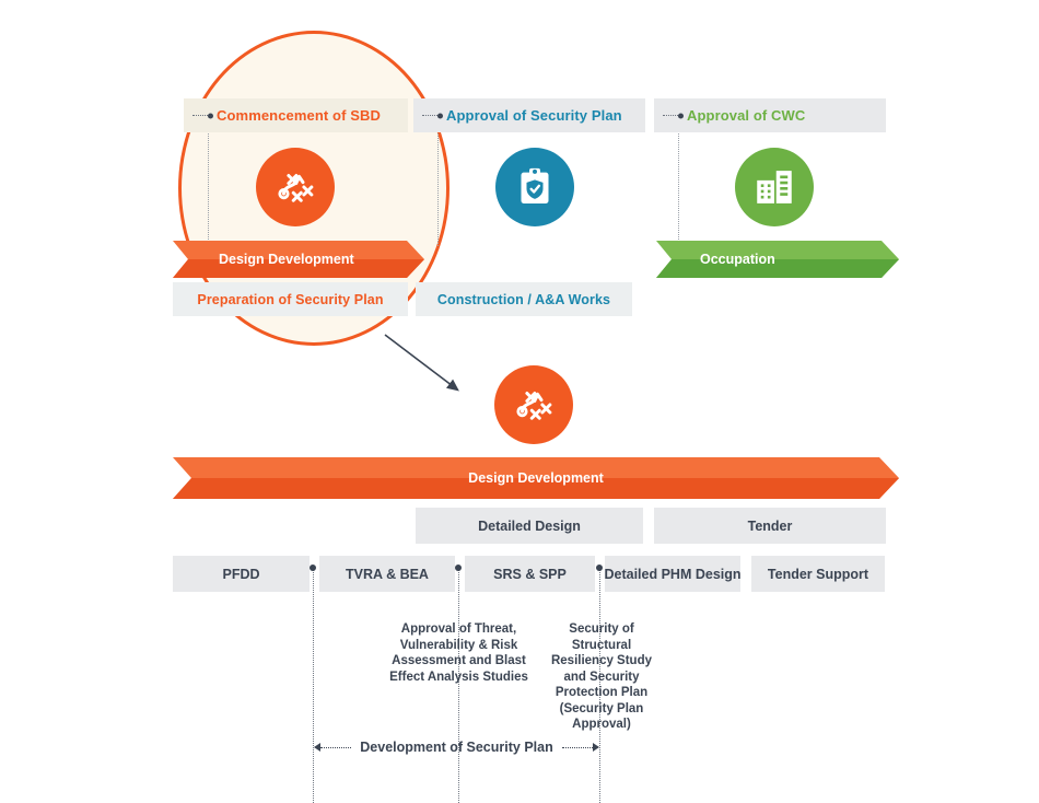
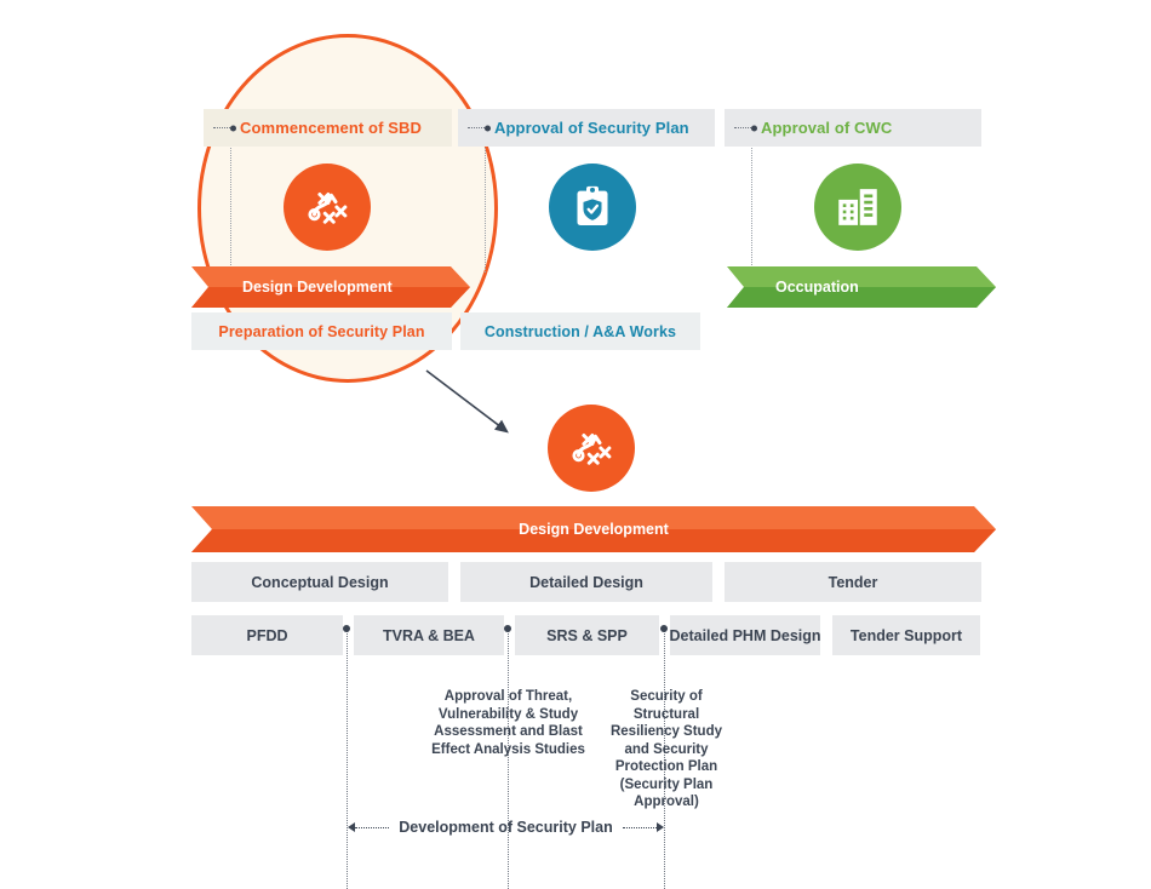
  Commencement of SBD
  Approval of Security Plan
  Approval of CWC
  Design Development
  Occupation
  Preparation of Security Plan
  Construction / A&A Works
  Design Development
+ Conceptual Design
  Detailed Design
  Tender
  PFDD
  TVRA & BEA
  SRS & SPP
  Detailed PHM Design
  Tender Support
- Approval of Threat, Vulnerability & Risk Assessment and Blast Effect Analysis Studies
+ Approval of Threat, Vulnerability & Study Assessment and Blast Effect Analysis Studies
  Security of Structural Resiliency Study and Security Protection Plan (Security Plan Approval)
  Development of Security Plan
